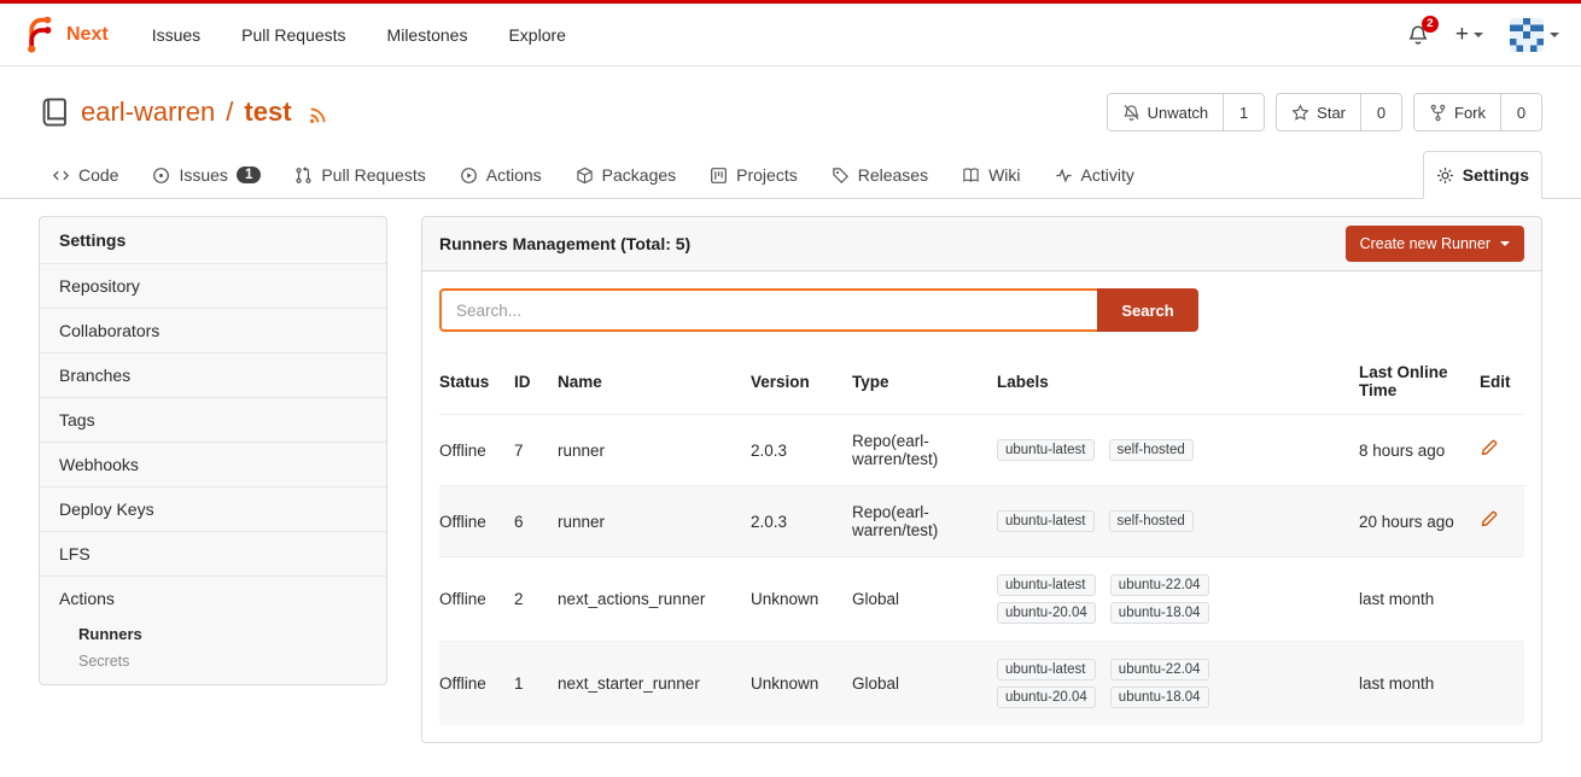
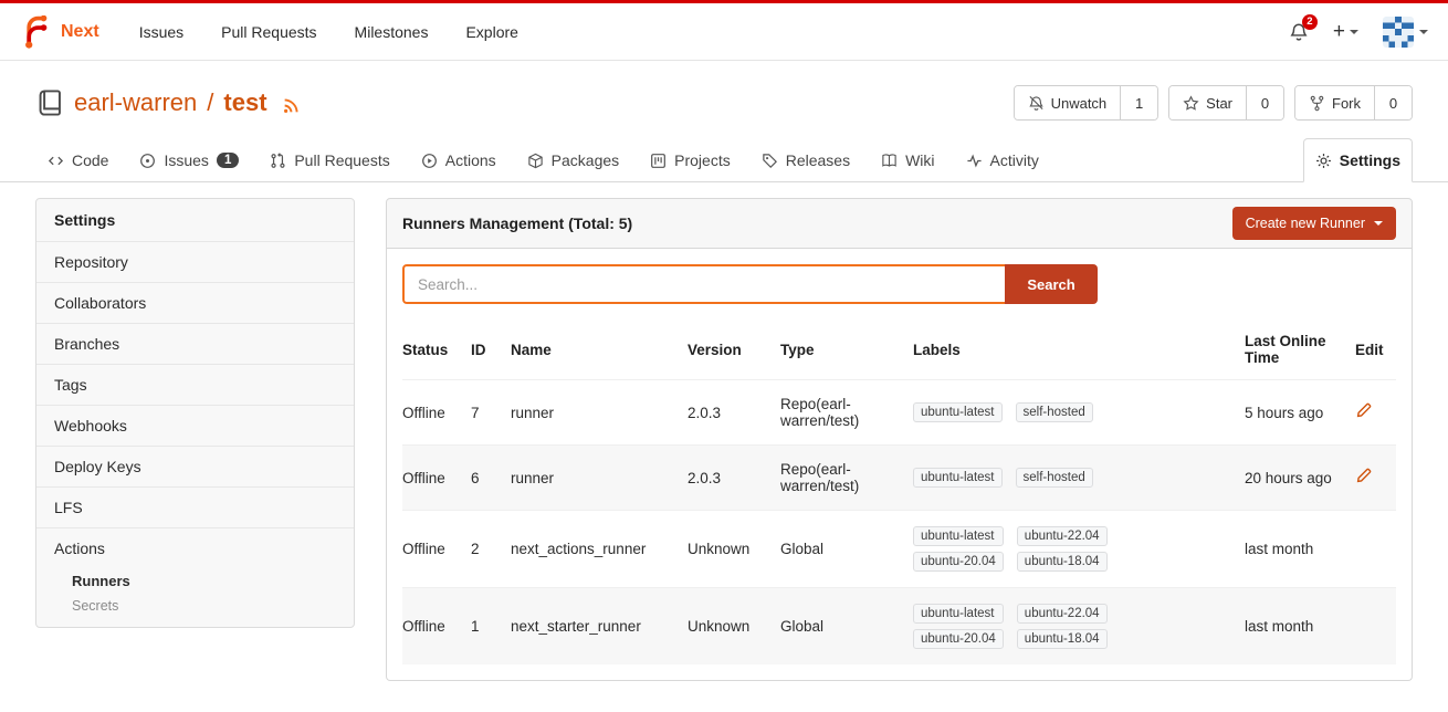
  Next
  Issues
  Pull Requests
  Milestones
  Explore
  2
  +
  earl-warren
  /
  test
  Unwatch
  1
  Star
  0
  Fork
  0
  Code
  Issues
  1
  Pull Requests
  Actions
  Packages
  Projects
  Releases
  Wiki
  Activity
  Settings
  Settings
  Repository
  Collaborators
  Branches
  Tags
  Webhooks
  Deploy Keys
  LFS
  Actions
  Runners
  Secrets
  Runners Management (Total: 5)
  Create new Runner
  Search...
  Search
  Status	ID	Name	Version	Type	Labels	Last Online Time	Edit
- Offline	7	runner	2.0.3	Repo(earl-warren/test)	ubuntu-latest self-hosted	8 hours ago
+ Offline	7	runner	2.0.3	Repo(earl-warren/test)	ubuntu-latest self-hosted	5 hours ago
  Offline	6	runner	2.0.3	Repo(earl-warren/test)	ubuntu-latest self-hosted	20 hours ago
  Offline	2	next_actions_runner	Unknown	Global	ubuntu-latest ubuntu-22.04ubuntu-20.04 ubuntu-18.04	last month
  Offline	1	next_starter_runner	Unknown	Global	ubuntu-latest ubuntu-22.04ubuntu-20.04 ubuntu-18.04	last month
